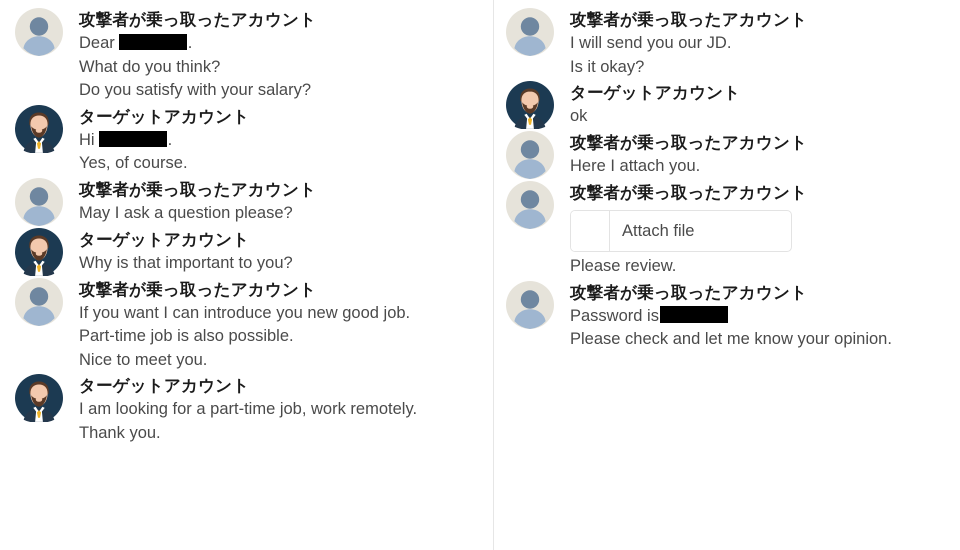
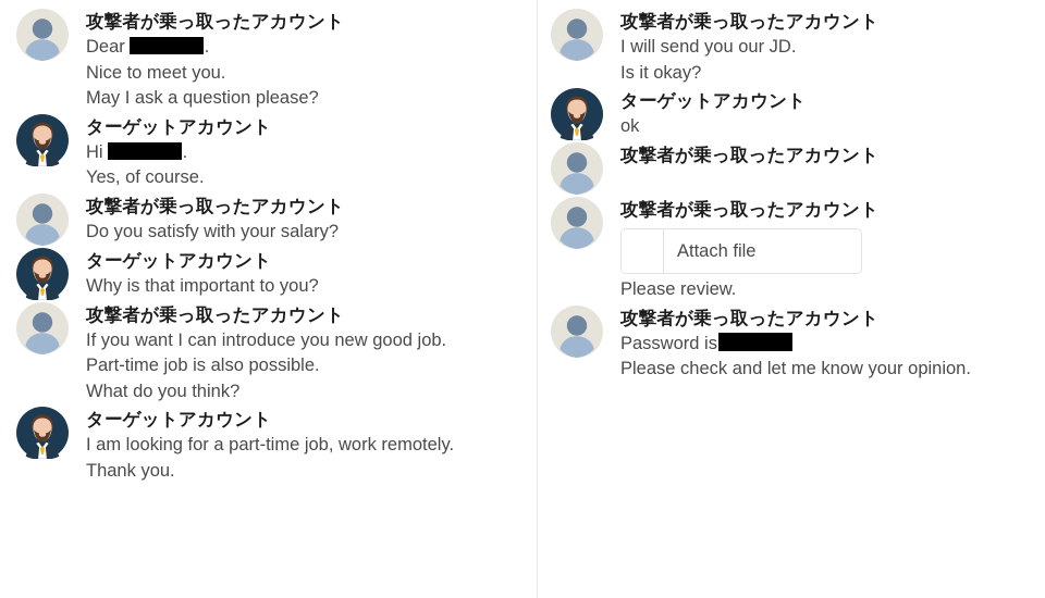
  攻撃者が乗っ取ったアカウント
  Dear .
- What do you think?
+ Nice to meet you.
- Do you satisfy with your salary?
+ May I ask a question please?
  ターゲットアカウント
  Hi .
  Yes, of course.
  攻撃者が乗っ取ったアカウント
- May I ask a question please?
+ Do you satisfy with your salary?
  ターゲットアカウント
  Why is that important to you?
  攻撃者が乗っ取ったアカウント
  If you want I can introduce you new good job.
  Part-time job is also possible.
- Nice to meet you.
+ What do you think?
  ターゲットアカウント
  I am looking for a part-time job, work remotely.
  Thank you.
  攻撃者が乗っ取ったアカウント
  I will send you our JD.
  Is it okay?
  ターゲットアカウント
  ok
  攻撃者が乗っ取ったアカウント
- Here I attach you.
  攻撃者が乗っ取ったアカウント
  Attach file
  Please review.
  攻撃者が乗っ取ったアカウント
  Password is
  Please check and let me know your opinion.
